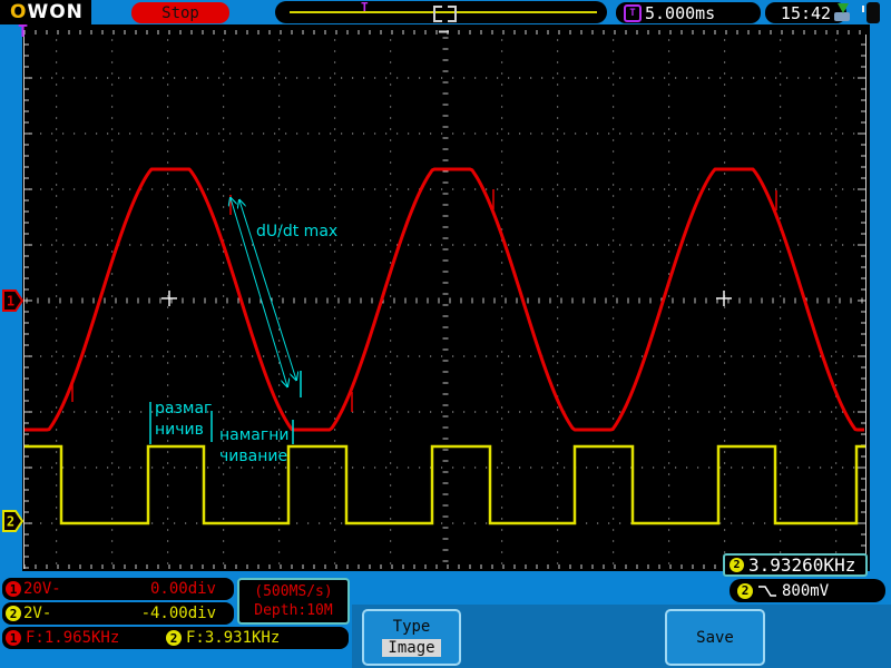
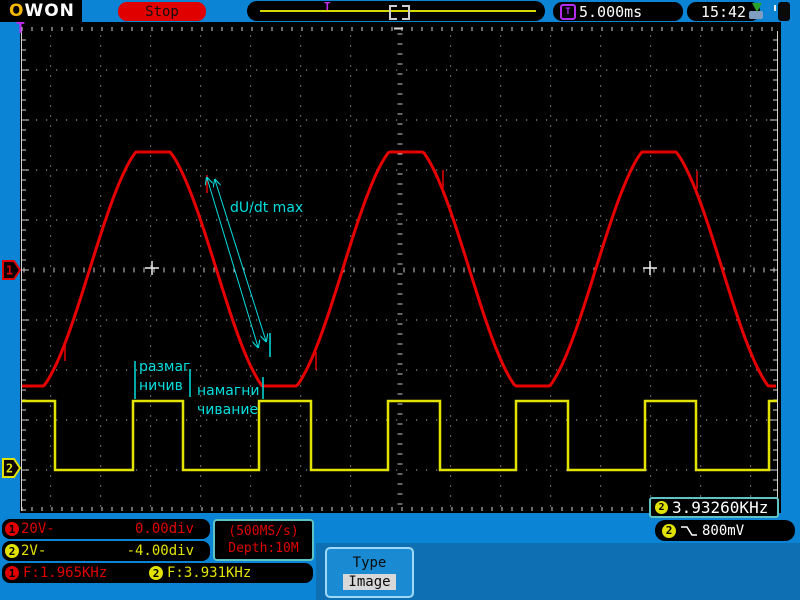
  OWON
  Stop
  T
  T
  5.000ms
  15:42
  T
  1
  2
  dU/dt max
  размаг
  ничив
  намагни
  чивание
  1
  20V-
  0.00div
  2
  2V-
  -4.00div
  (500MS/s)
  Depth:10M
  1
  F:1.965KHz
  2
  F:3.931KHz
  2
  3.93260KHz
  2
  800mV
  Type
  Image
- Save
